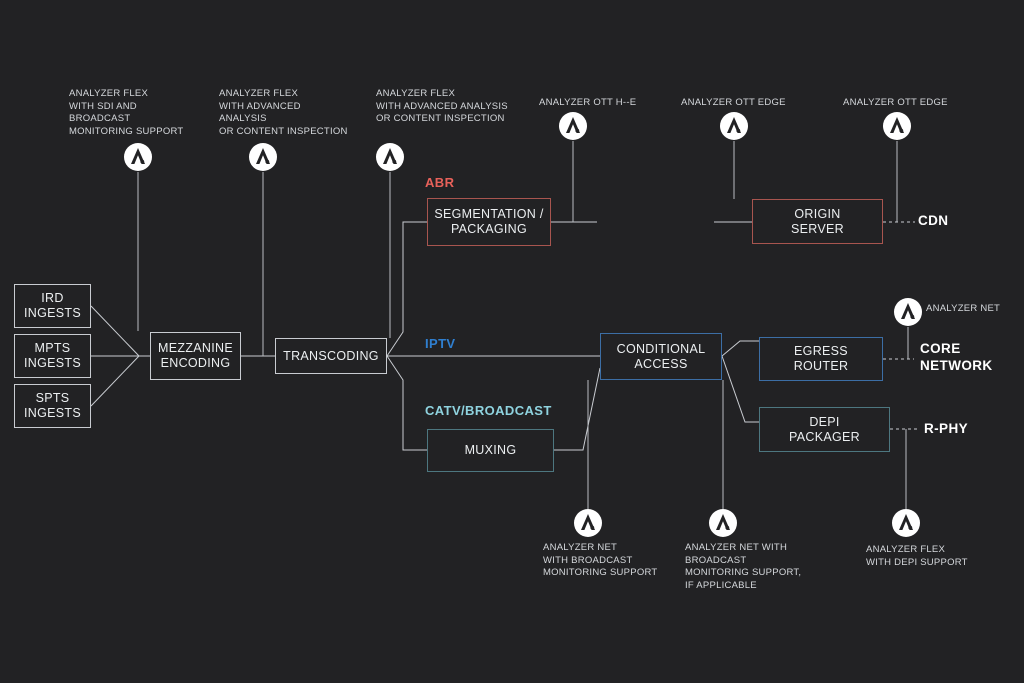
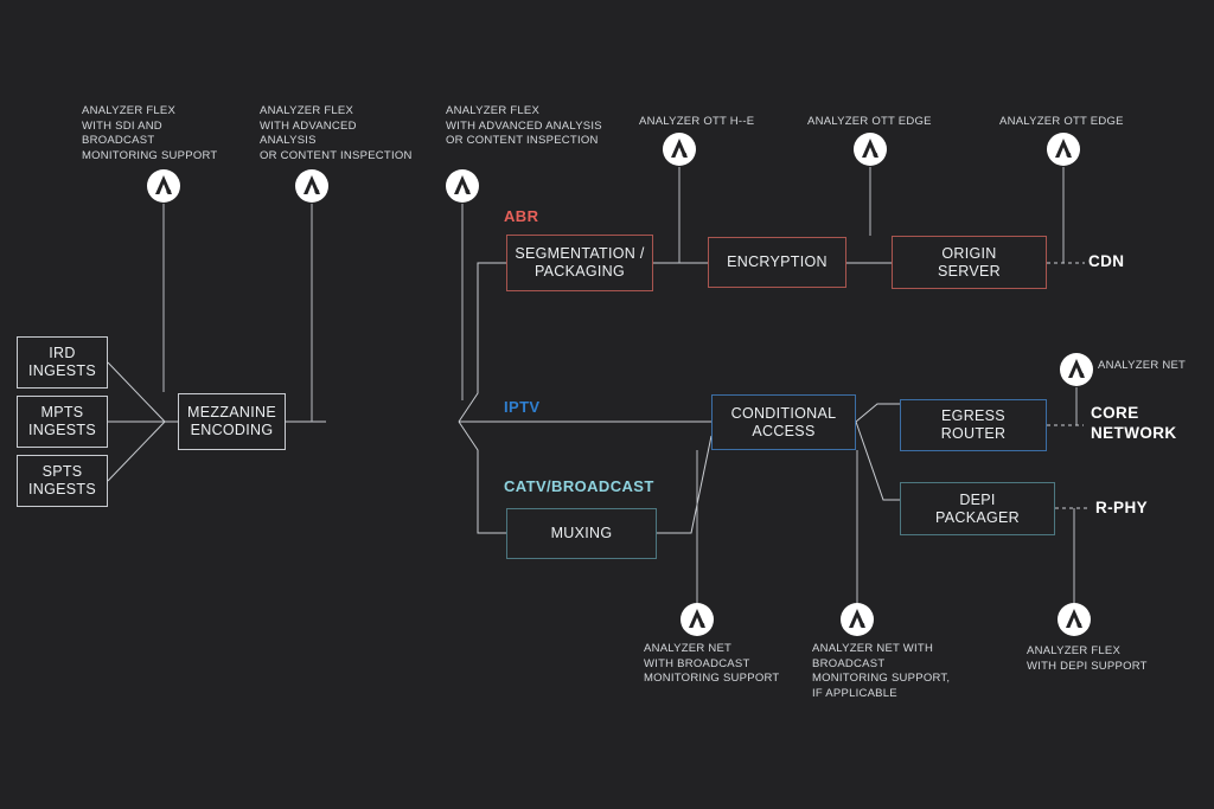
  IRD
  INGESTS
  MPTS
  INGESTS
  SPTS
  INGESTS
  MEZZANINE
  ENCODING
- TRANSCODING
  SEGMENTATION /
  PACKAGING
+ ENCRYPTION
  ORIGIN
  SERVER
  CONDITIONAL
  ACCESS
  EGRESS
  ROUTER
  MUXING
  DEPI
  PACKAGER
  ABR
  IPTV
  CATV/BROADCAST
  CDN
  CORE
  NETWORK
  R-PHY
  ANALYZER FLEX
  WITH SDI AND
  BROADCAST
  MONITORING SUPPORT
  ANALYZER FLEX
  WITH ADVANCED
  ANALYSIS
  OR CONTENT INSPECTION
  ANALYZER FLEX
  WITH ADVANCED ANALYSIS
  OR CONTENT INSPECTION
  ANALYZER OTT H--E
  ANALYZER OTT EDGE
  ANALYZER OTT EDGE
  ANALYZER NET
  ANALYZER NET
  WITH BROADCAST
  MONITORING SUPPORT
  ANALYZER NET WITH
  BROADCAST
  MONITORING SUPPORT,
  IF APPLICABLE
  ANALYZER FLEX
  WITH DEPI SUPPORT
